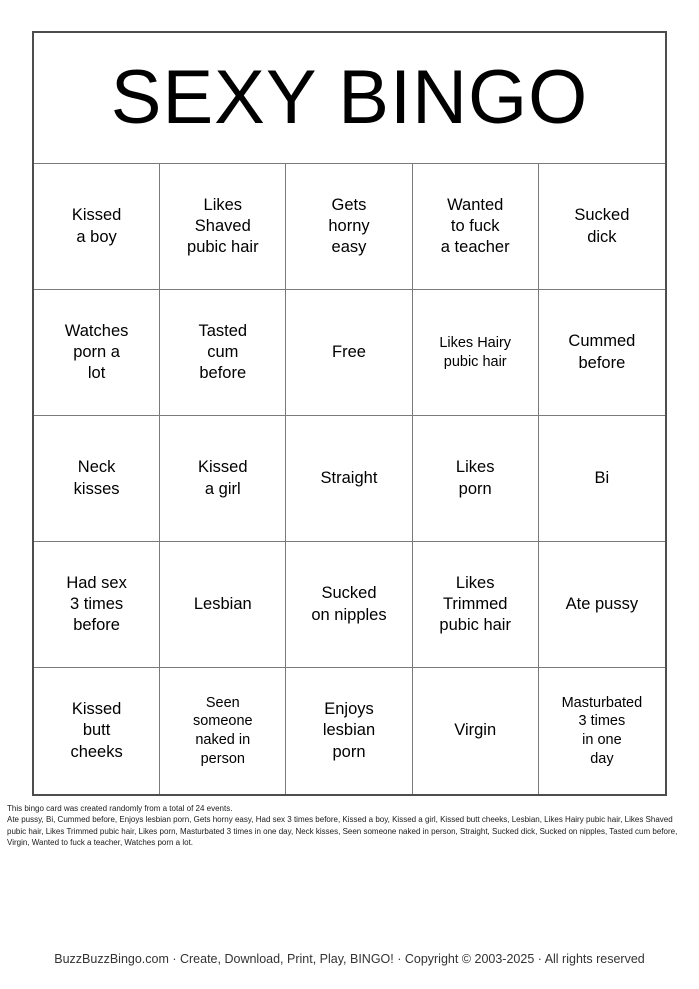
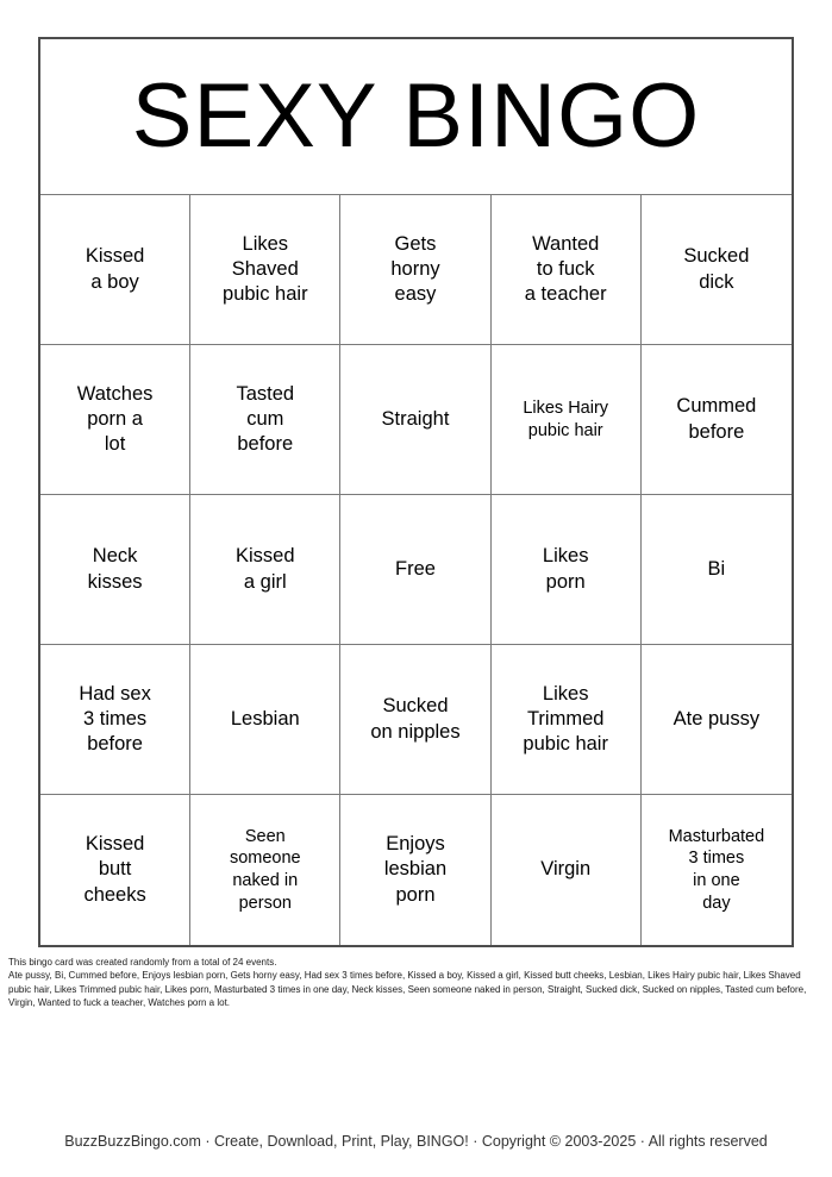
  SEXY BINGO
  Kissed
  a boy
  Likes
  Shaved
  pubic hair
  Gets
  horny
  easy
  Wanted
  to fuck
  a teacher
  Sucked
  dick
  Watches
  porn a
  lot
  Tasted
  cum
  before
- Free
+ Straight
  Likes Hairy
  pubic hair
  Cummed
  before
  Neck
  kisses
  Kissed
  a girl
- Straight
+ Free
  Likes
  porn
  Bi
  Had sex
  3 times
  before
  Lesbian
  Sucked
  on nipples
  Likes
  Trimmed
  pubic hair
  Ate pussy
  Kissed
  butt
  cheeks
  Seen
  someone
  naked in
  person
  Enjoys
  lesbian
  porn
  Virgin
  Masturbated
  3 times
  in one
  day
  This bingo card was created randomly from a total of 24 events.
  Ate pussy, Bi, Cummed before, Enjoys lesbian porn, Gets horny easy, Had sex 3 times before, Kissed a boy, Kissed a girl, Kissed butt cheeks, Lesbian, Likes Hairy pubic hair, Likes Shaved pubic hair, Likes Trimmed pubic hair, Likes porn, Masturbated 3 times in one day, Neck kisses, Seen someone naked in person, Straight, Sucked dick, Sucked on nipples, Tasted cum before, Virgin, Wanted to fuck a teacher, Watches porn a lot.
  BuzzBuzzBingo.com · Create, Download, Print, Play, BINGO! · Copyright © 2003-2025 · All rights reserved
